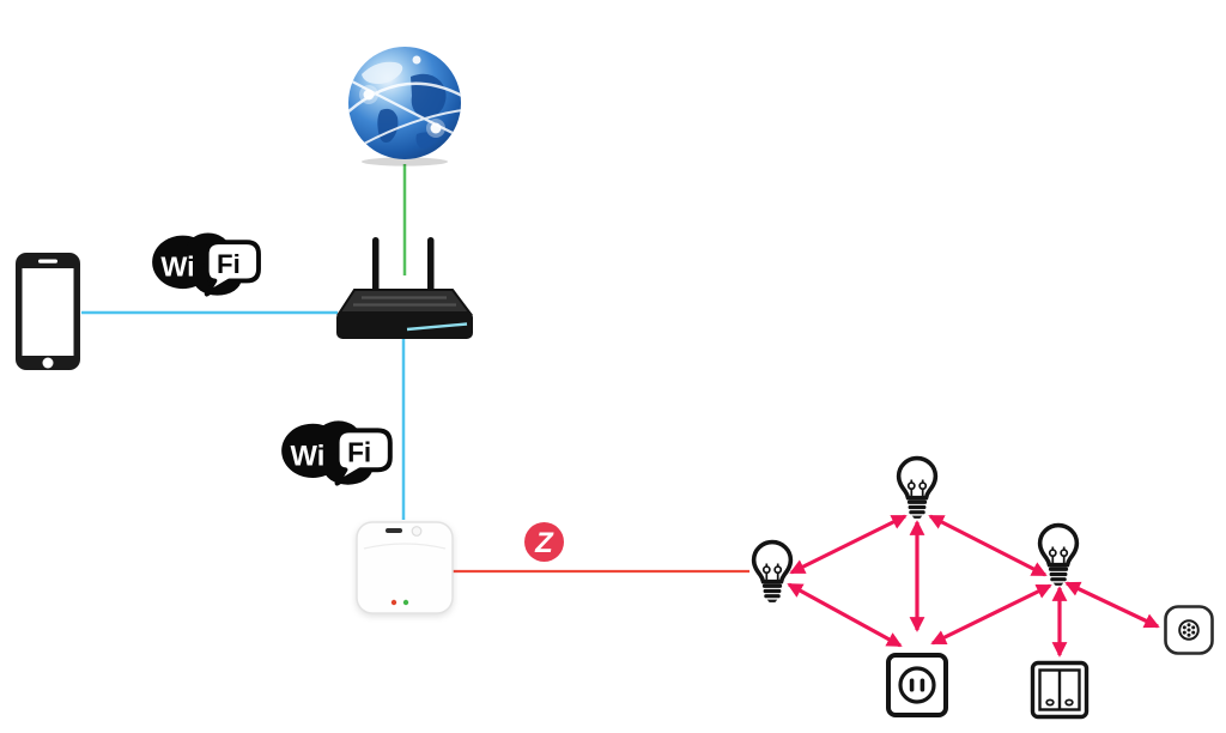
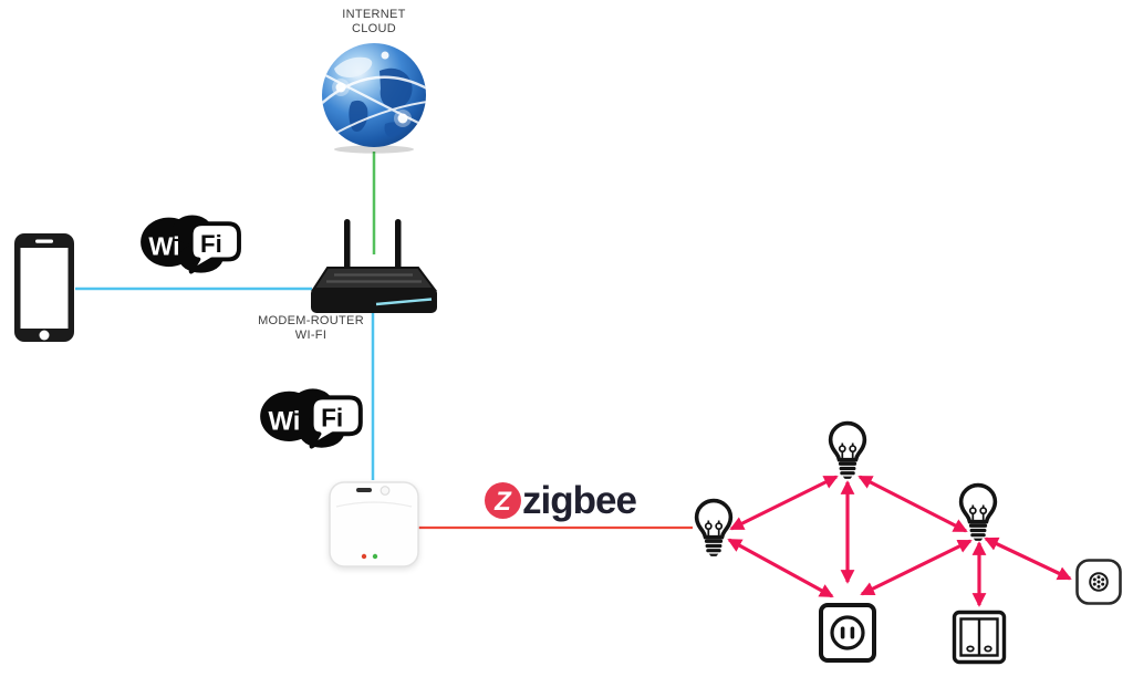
  Z
+ zigbee
+ INTERNET
+ CLOUD
+ MODEM-ROUTER
+ WI-FI
